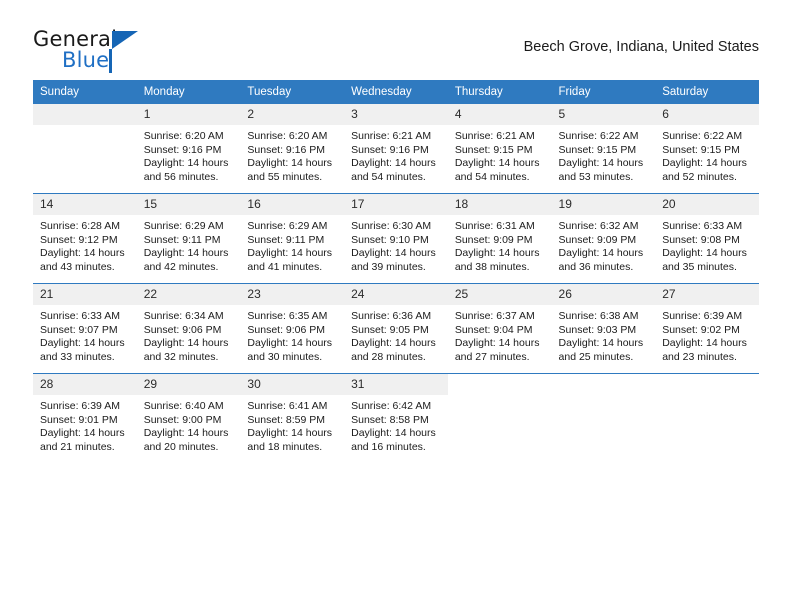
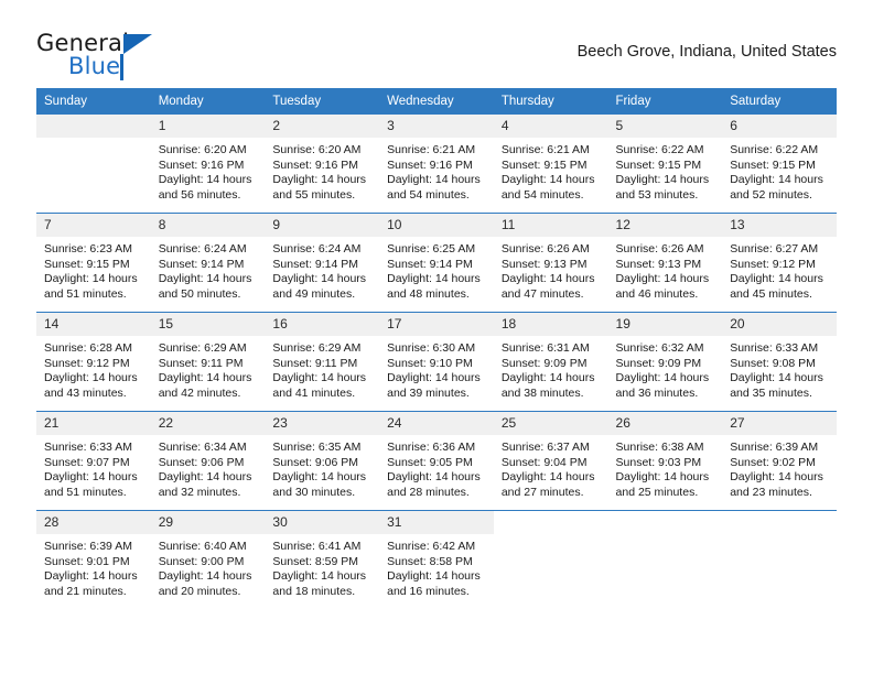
  General
  Blue
  Beech Grove, Indiana, United States
  Sunday	Monday	Tuesday	Wednesday	Thursday	Friday	Saturday
  	1Sunrise: 6:20 AMSunset: 9:16 PMDaylight: 14 hoursand 56 minutes.	2Sunrise: 6:20 AMSunset: 9:16 PMDaylight: 14 hoursand 55 minutes.	3Sunrise: 6:21 AMSunset: 9:16 PMDaylight: 14 hoursand 54 minutes.	4Sunrise: 6:21 AMSunset: 9:15 PMDaylight: 14 hoursand 54 minutes.	5Sunrise: 6:22 AMSunset: 9:15 PMDaylight: 14 hoursand 53 minutes.	6Sunrise: 6:22 AMSunset: 9:15 PMDaylight: 14 hoursand 52 minutes.
+ 7Sunrise: 6:23 AMSunset: 9:15 PMDaylight: 14 hoursand 51 minutes.	8Sunrise: 6:24 AMSunset: 9:14 PMDaylight: 14 hoursand 50 minutes.	9Sunrise: 6:24 AMSunset: 9:14 PMDaylight: 14 hoursand 49 minutes.	10Sunrise: 6:25 AMSunset: 9:14 PMDaylight: 14 hoursand 48 minutes.	11Sunrise: 6:26 AMSunset: 9:13 PMDaylight: 14 hoursand 47 minutes.	12Sunrise: 6:26 AMSunset: 9:13 PMDaylight: 14 hoursand 46 minutes.	13Sunrise: 6:27 AMSunset: 9:12 PMDaylight: 14 hoursand 45 minutes.
  14Sunrise: 6:28 AMSunset: 9:12 PMDaylight: 14 hoursand 43 minutes.	15Sunrise: 6:29 AMSunset: 9:11 PMDaylight: 14 hoursand 42 minutes.	16Sunrise: 6:29 AMSunset: 9:11 PMDaylight: 14 hoursand 41 minutes.	17Sunrise: 6:30 AMSunset: 9:10 PMDaylight: 14 hoursand 39 minutes.	18Sunrise: 6:31 AMSunset: 9:09 PMDaylight: 14 hoursand 38 minutes.	19Sunrise: 6:32 AMSunset: 9:09 PMDaylight: 14 hoursand 36 minutes.	20Sunrise: 6:33 AMSunset: 9:08 PMDaylight: 14 hoursand 35 minutes.
- 21Sunrise: 6:33 AMSunset: 9:07 PMDaylight: 14 hoursand 33 minutes.	22Sunrise: 6:34 AMSunset: 9:06 PMDaylight: 14 hoursand 32 minutes.	23Sunrise: 6:35 AMSunset: 9:06 PMDaylight: 14 hoursand 30 minutes.	24Sunrise: 6:36 AMSunset: 9:05 PMDaylight: 14 hoursand 28 minutes.	25Sunrise: 6:37 AMSunset: 9:04 PMDaylight: 14 hoursand 27 minutes.	26Sunrise: 6:38 AMSunset: 9:03 PMDaylight: 14 hoursand 25 minutes.	27Sunrise: 6:39 AMSunset: 9:02 PMDaylight: 14 hoursand 23 minutes.
+ 21Sunrise: 6:33 AMSunset: 9:07 PMDaylight: 14 hoursand 51 minutes.	22Sunrise: 6:34 AMSunset: 9:06 PMDaylight: 14 hoursand 32 minutes.	23Sunrise: 6:35 AMSunset: 9:06 PMDaylight: 14 hoursand 30 minutes.	24Sunrise: 6:36 AMSunset: 9:05 PMDaylight: 14 hoursand 28 minutes.	25Sunrise: 6:37 AMSunset: 9:04 PMDaylight: 14 hoursand 27 minutes.	26Sunrise: 6:38 AMSunset: 9:03 PMDaylight: 14 hoursand 25 minutes.	27Sunrise: 6:39 AMSunset: 9:02 PMDaylight: 14 hoursand 23 minutes.
  28Sunrise: 6:39 AMSunset: 9:01 PMDaylight: 14 hoursand 21 minutes.	29Sunrise: 6:40 AMSunset: 9:00 PMDaylight: 14 hoursand 20 minutes.	30Sunrise: 6:41 AMSunset: 8:59 PMDaylight: 14 hoursand 18 minutes.	31Sunrise: 6:42 AMSunset: 8:58 PMDaylight: 14 hoursand 16 minutes.
